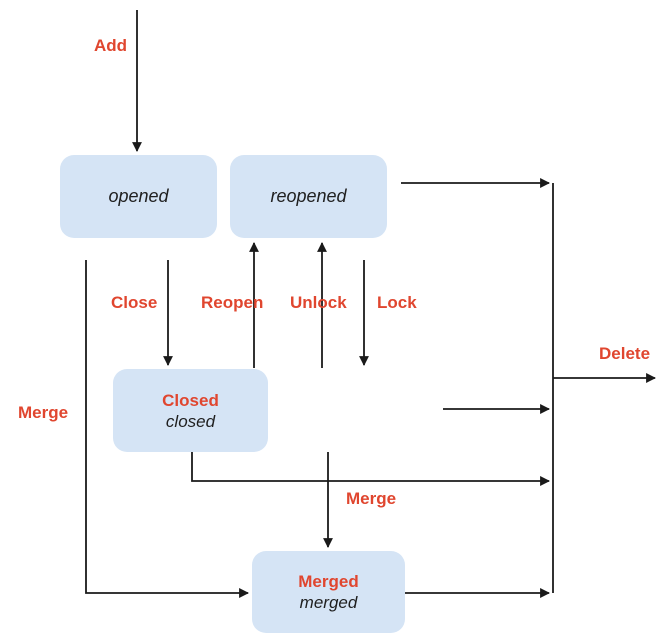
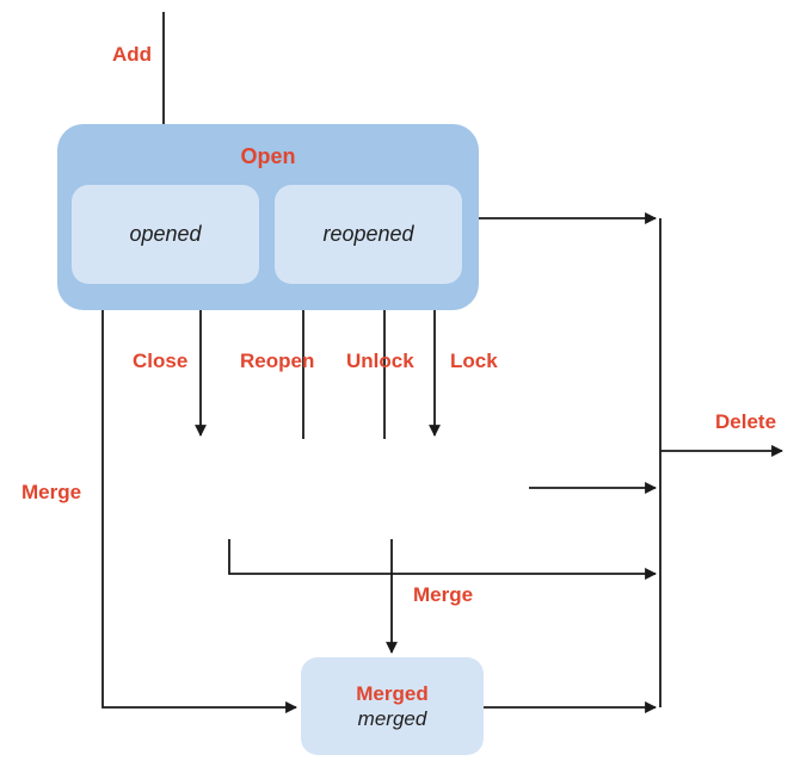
+ Open
  opened
  reopened
- Closed
- closed
  Merged
  merged
  Add
  Close
  Reopen
  Unlock
  Lock
  Merge
  Merge
  Delete
